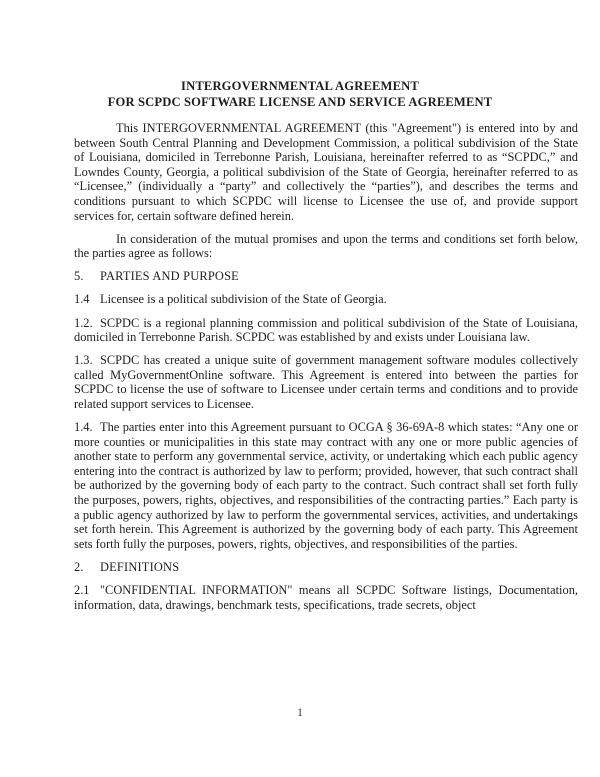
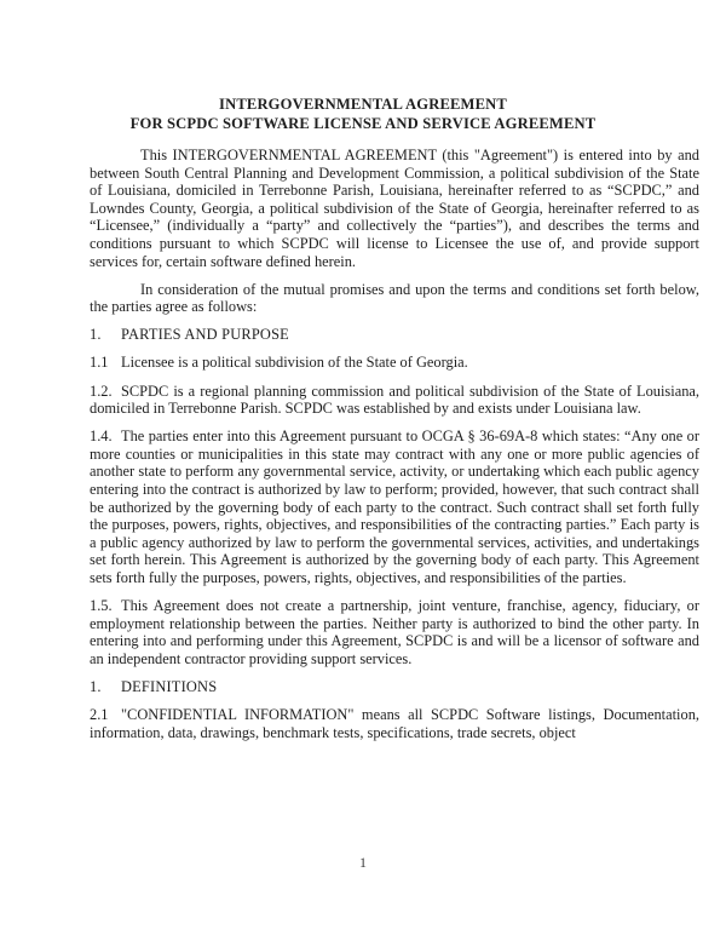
  INTERGOVERNMENTAL AGREEMENT
  FOR SCPDC SOFTWARE LICENSE AND SERVICE AGREEMENT
  This INTERGOVERNMENTAL AGREEMENT (this "Agreement") is entered into by and between South Central Planning and Development Commission, a political subdivision of the State of Louisiana, domiciled in Terrebonne Parish, Louisiana, hereinafter referred to as “SCPDC,” and Lowndes County, Georgia, a political subdivision of the State of Georgia, hereinafter referred to as “Licensee,” (individually a “party” and collectively the “parties”), and describes the terms and conditions pursuant to which SCPDC will license to Licensee the use of, and provide support services for, certain software defined herein.
  In consideration of the mutual promises and upon the terms and conditions set forth below, the parties agree as follows:
- 5. PARTIES AND PURPOSE
+ 1. PARTIES AND PURPOSE
- 1.4 Licensee is a political subdivision of the State of Georgia.
+ 1.1 Licensee is a political subdivision of the State of Georgia.
  1.2. SCPDC is a regional planning commission and political subdivision of the State of Louisiana, domiciled in Terrebonne Parish. SCPDC was established by and exists under Louisiana law.
- 1.3. SCPDC has created a unique suite of government management software modules collectively called MyGovernmentOnline software. This Agreement is entered into between the parties for SCPDC to license the use of software to Licensee under certain terms and conditions and to provide related support services to Licensee.
  1.4. The parties enter into this Agreement pursuant to OCGA § 36-69A-8 which states: “Any one or more counties or municipalities in this state may contract with any one or more public agencies of another state to perform any governmental service, activity, or undertaking which each public agency entering into the contract is authorized by law to perform; provided, however, that such contract shall be authorized by the governing body of each party to the contract. Such contract shall set forth fully the purposes, powers, rights, objectives, and responsibilities of the contracting parties.” Each party is a public agency authorized by law to perform the governmental services, activities, and undertakings set forth herein. This Agreement is authorized by the governing body of each party. This Agreement sets forth fully the purposes, powers, rights, objectives, and responsibilities of the parties.
+ 1.5. This Agreement does not create a partnership, joint venture, franchise, agency, fiduciary, or employment relationship between the parties. Neither party is authorized to bind the other party. In entering into and performing under this Agreement, SCPDC is and will be a licensor of software and an independent contractor providing support services.
- 2. DEFINITIONS
+ 1. DEFINITIONS
  2.1 "CONFIDENTIAL INFORMATION" means all SCPDC Software listings, Documentation, information, data, drawings, benchmark tests, specifications, trade secrets, object
  1
